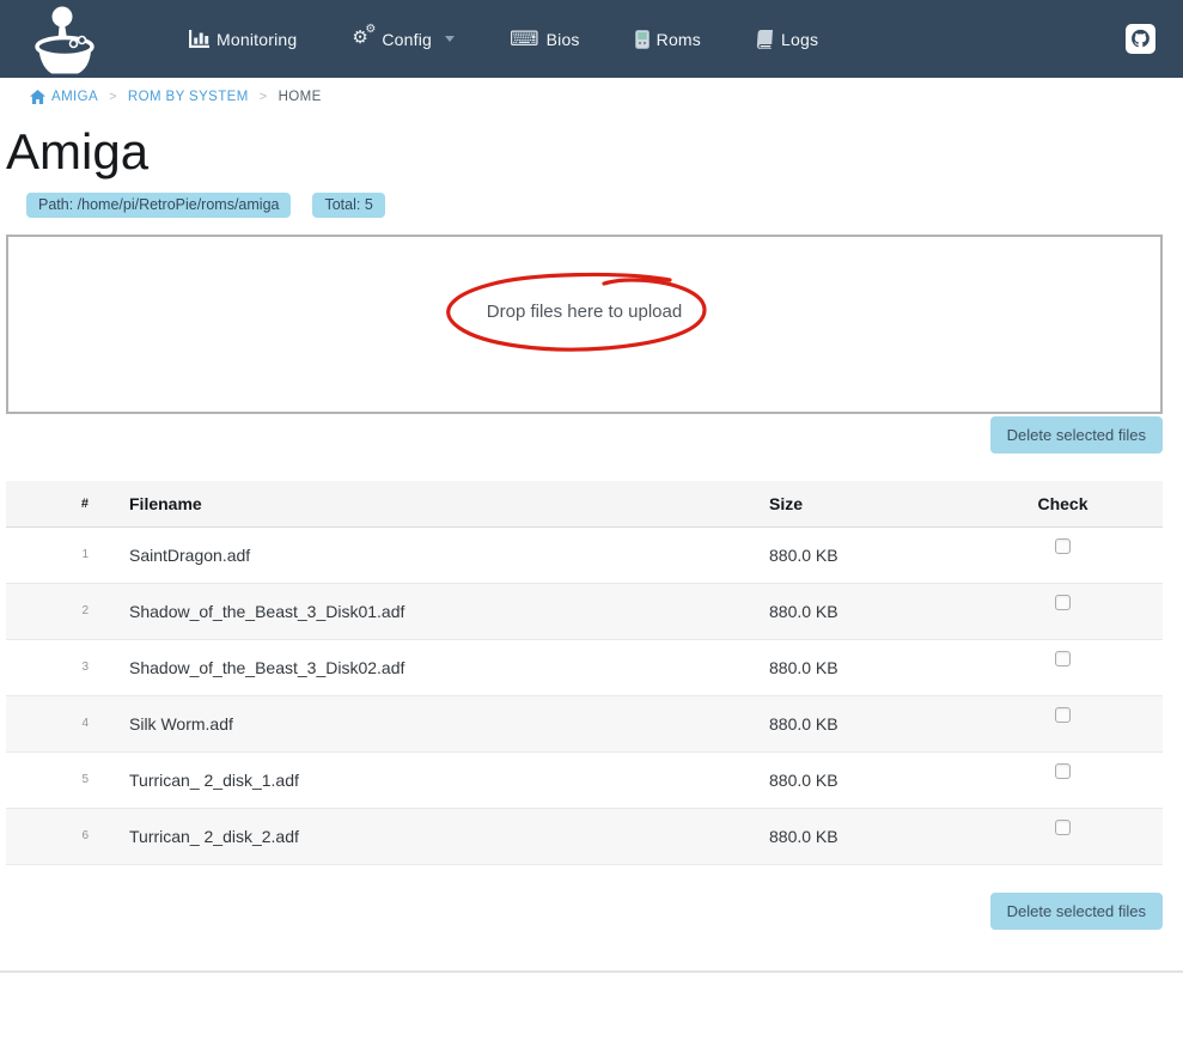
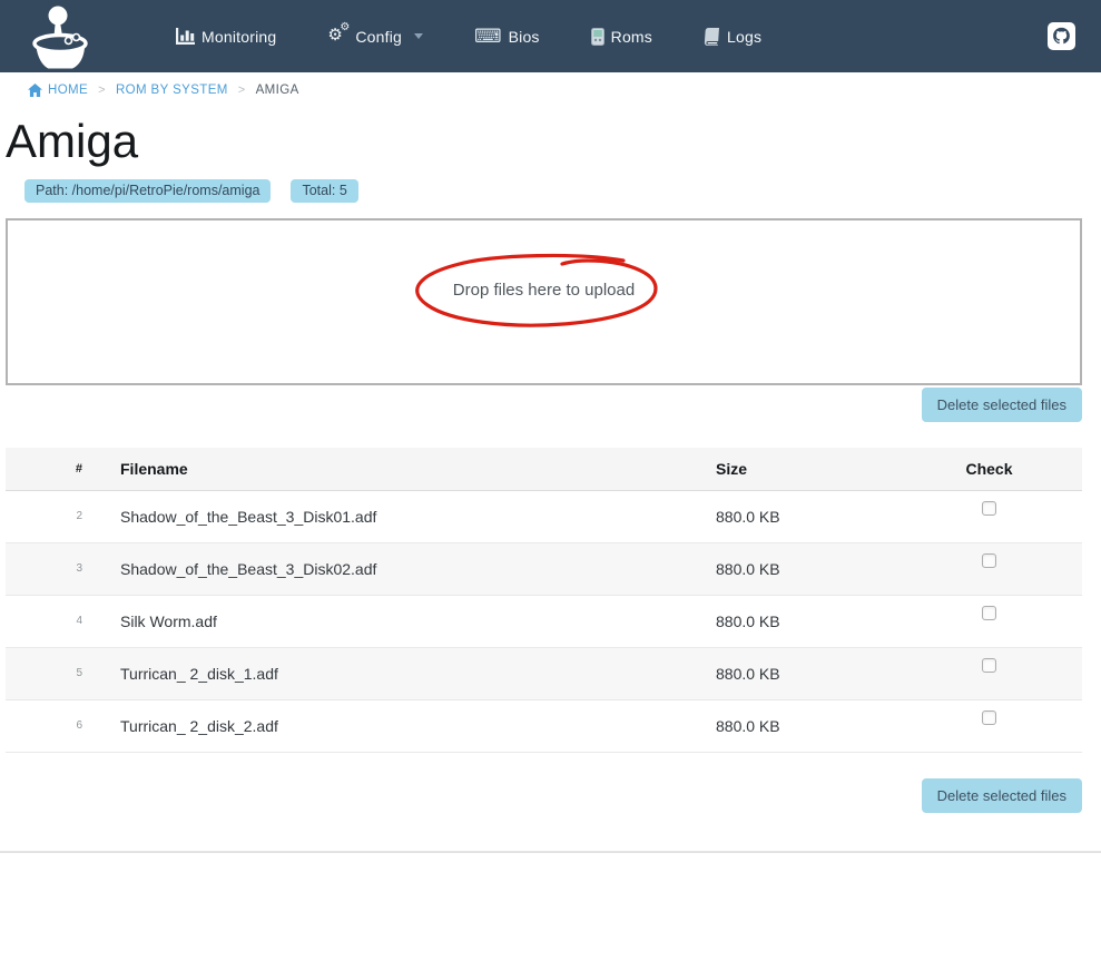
  Monitoring
  ⚙
  ⚙
  Config
  ⌨
  Bios
  Roms
  Logs
- AMIGA
+ HOME
  >
  ROM BY SYSTEM
  >
- HOME
+ AMIGA
  Amiga
  Path: /home/pi/RetroPie/roms/amiga
  Total: 5
  Drop files here to upload
  Delete selected files
  #	Filename	Size	Check
- 1	SaintDragon.adf	880.0 KB
  2	Shadow_of_the_Beast_3_Disk01.adf	880.0 KB
  3	Shadow_of_the_Beast_3_Disk02.adf	880.0 KB
  4	Silk Worm.adf	880.0 KB
  5	Turrican_ 2_disk_1.adf	880.0 KB
  6	Turrican_ 2_disk_2.adf	880.0 KB
  Delete selected files
